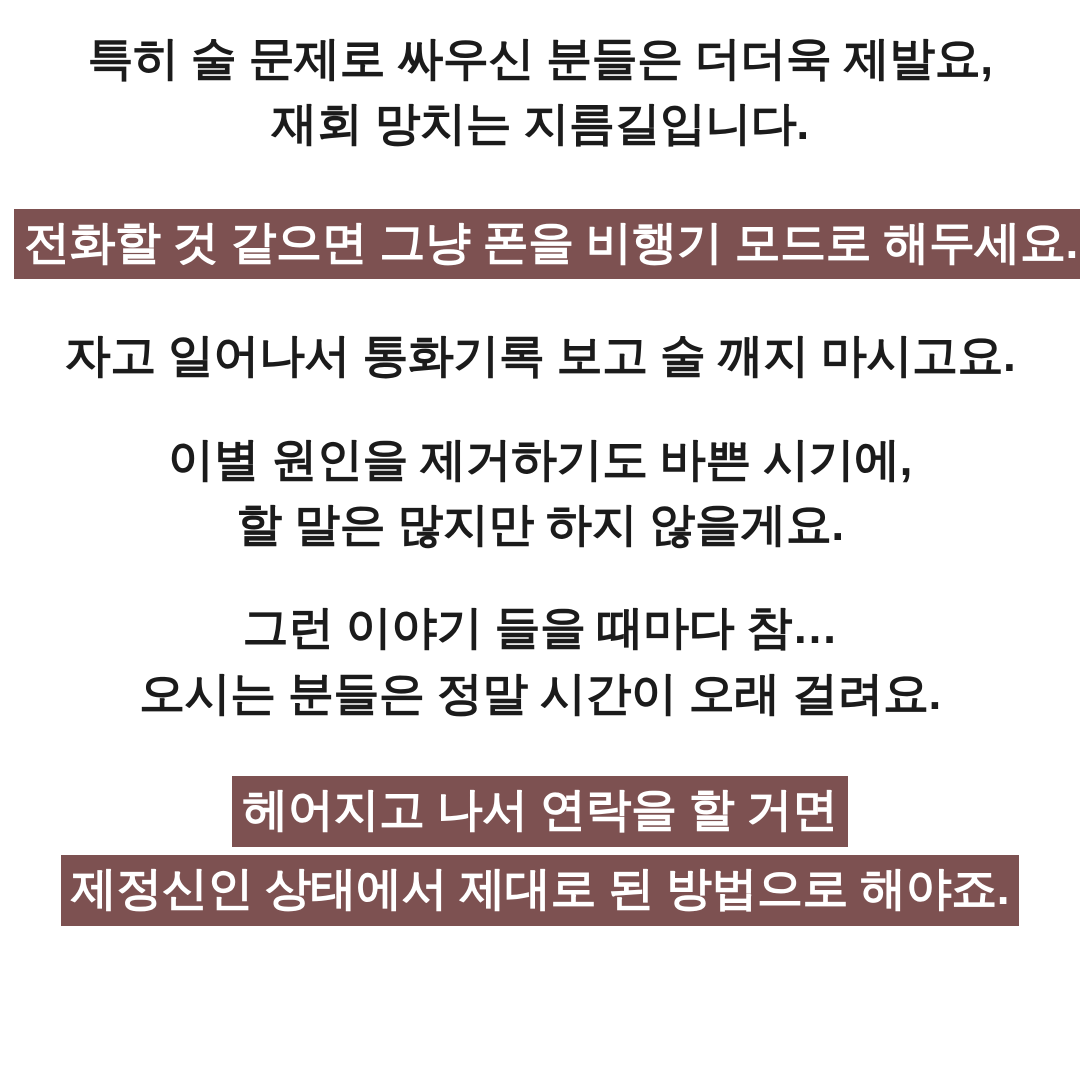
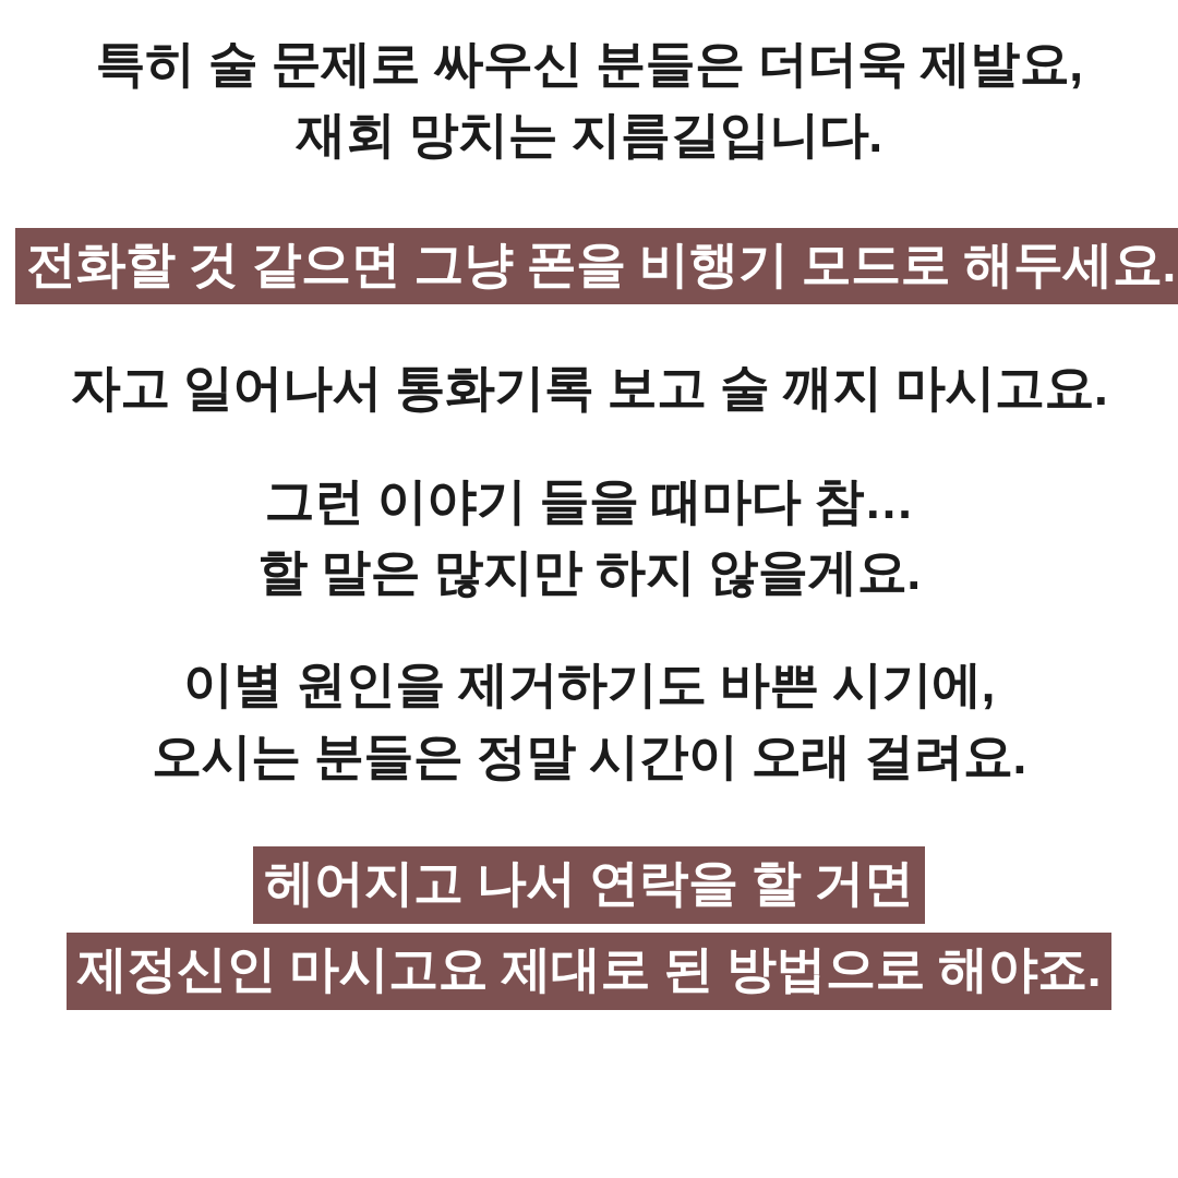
  특히 술 문제로 싸우신 분들은 더더욱 제발요,
  재회 망치는 지름길입니다.
  전화할 것 같으면 그냥 폰을 비행기 모드로 해두세요.
  자고 일어나서 통화기록 보고 술 깨지 마시고요.
- 이별 원인을 제거하기도 바쁜 시기에,
+ 그런 이야기 들을 때마다 참…
  할 말은 많지만 하지 않을게요.
- 그런 이야기 들을 때마다 참…
+ 이별 원인을 제거하기도 바쁜 시기에,
  오시는 분들은 정말 시간이 오래 걸려요.
  헤어지고 나서 연락을 할 거면
- 제정신인 상태에서 제대로 된 방법으로 해야죠.
+ 제정신인 마시고요 제대로 된 방법으로 해야죠.
